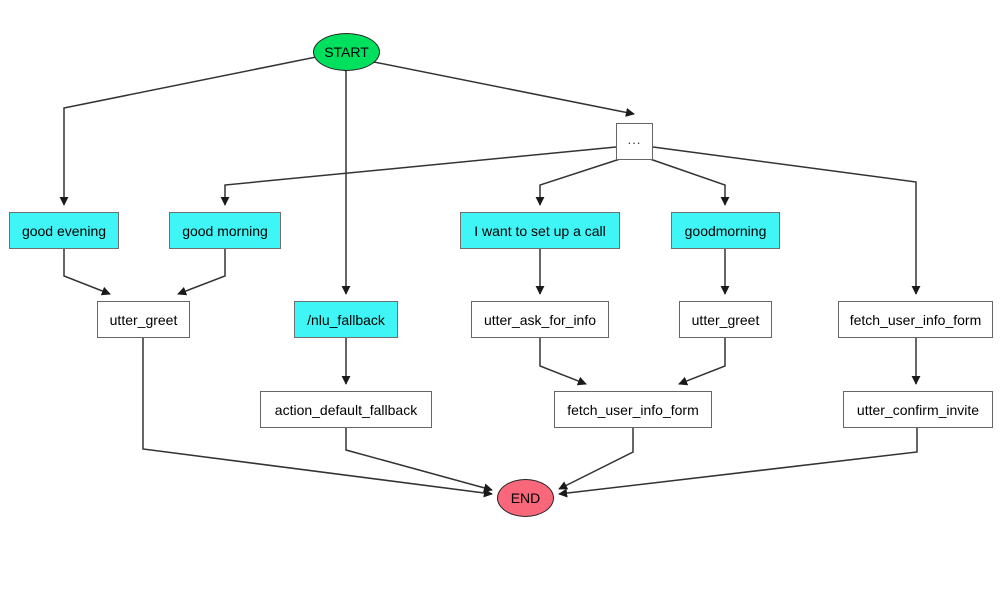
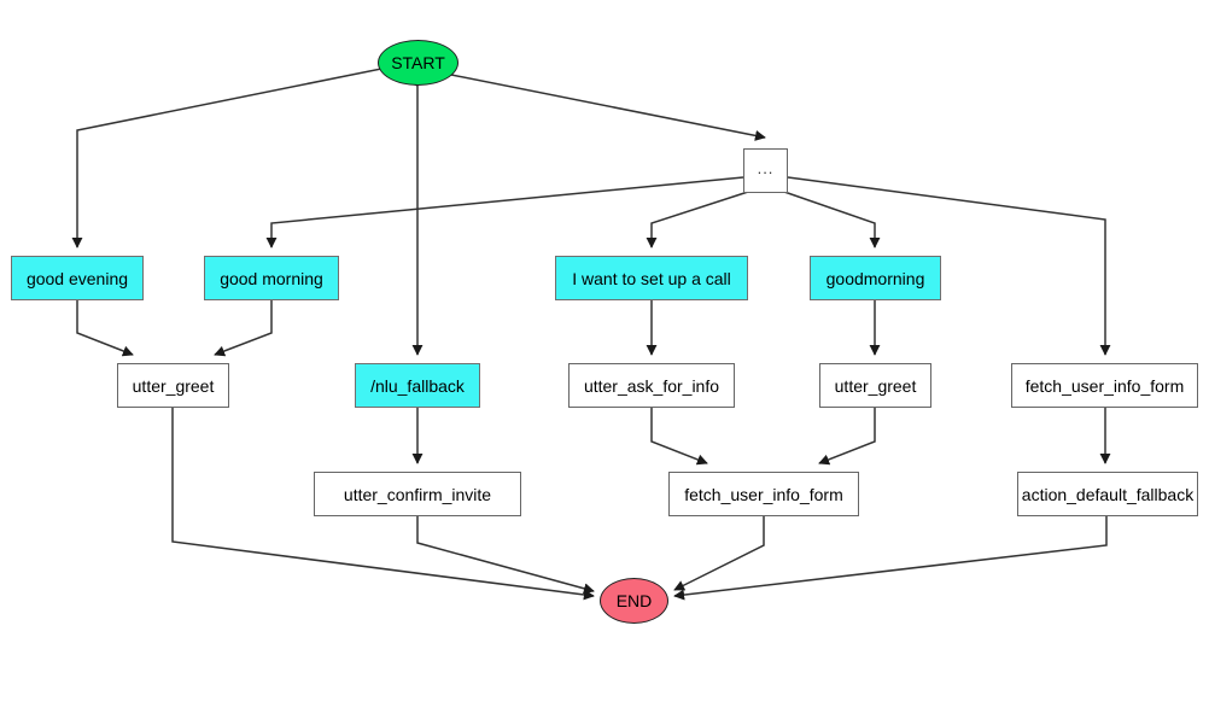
  START
  ...
  good evening
  good morning
  I want to set up a call
  goodmorning
  utter_greet
  /nlu_fallback
  utter_ask_for_info
  utter_greet
  fetch_user_info_form
- action_default_fallback
+ utter_confirm_invite
  fetch_user_info_form
- utter_confirm_invite
+ action_default_fallback
  END
